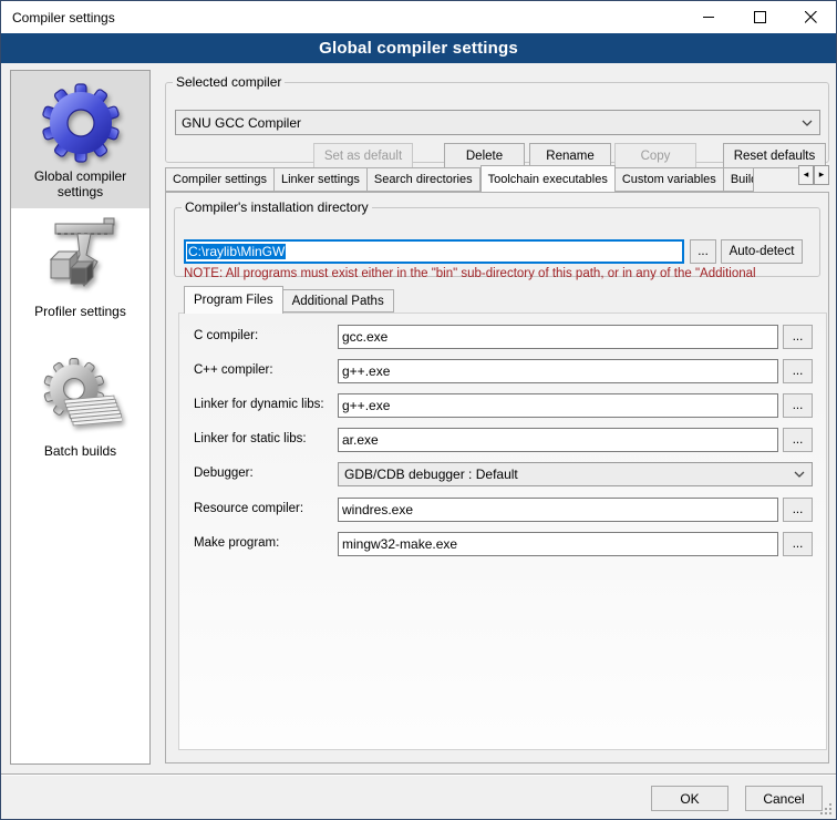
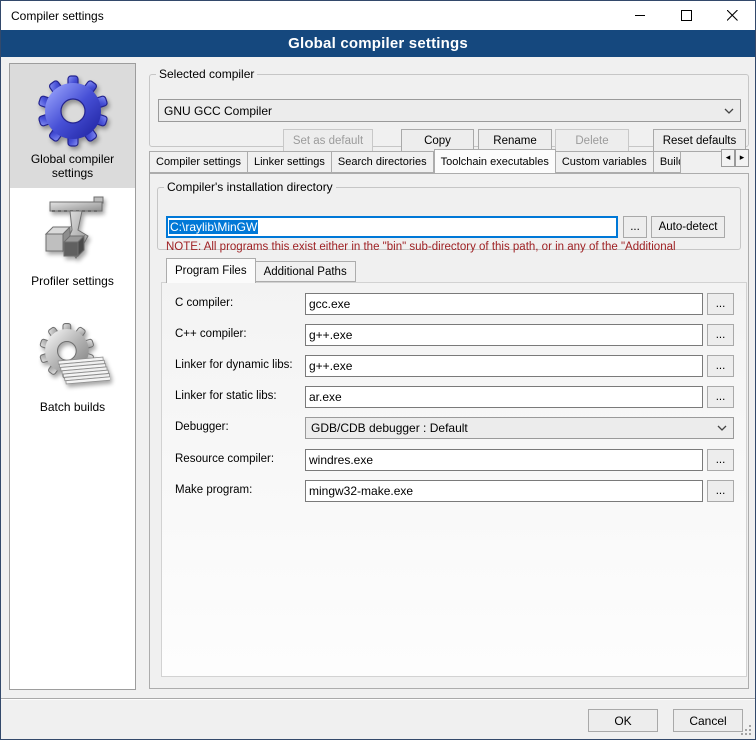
  Compiler settings
  Global compiler settings
  Global compiler settings
  Profiler settings
  Batch builds
  Selected compiler
  GNU GCC Compiler
  Set as default
- Delete
+ Copy
  Rename
- Copy
+ Delete
  Reset defaults
  Compiler settings
  Linker settings
  Search directories
  Toolchain executables
  Custom variables
  Buil
  ◂
  ▸
  Compiler's installation directory
  C:\raylib\MinGW
  ...
  Auto-detect
- NOTE: All programs must exist either in the "bin" sub-directory of this path, or in any of the "Additional
+ NOTE: All programs this exist either in the "bin" sub-directory of this path, or in any of the "Additional
  Program Files
  Additional Paths
  C compiler:
  gcc.exe
  ...
  C++ compiler:
  g++.exe
  ...
  Linker for dynamic libs:
  g++.exe
  ...
  Linker for static libs:
  ar.exe
  ...
  Debugger:
  GDB/CDB debugger : Default
  Resource compiler:
  windres.exe
  ...
  Make program:
  mingw32-make.exe
  ...
  OK
  Cancel
